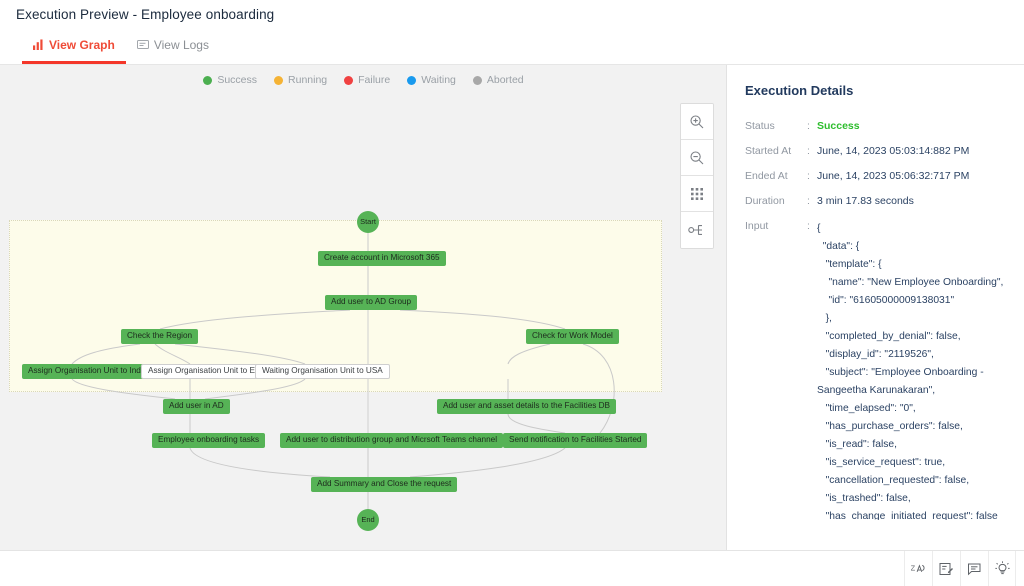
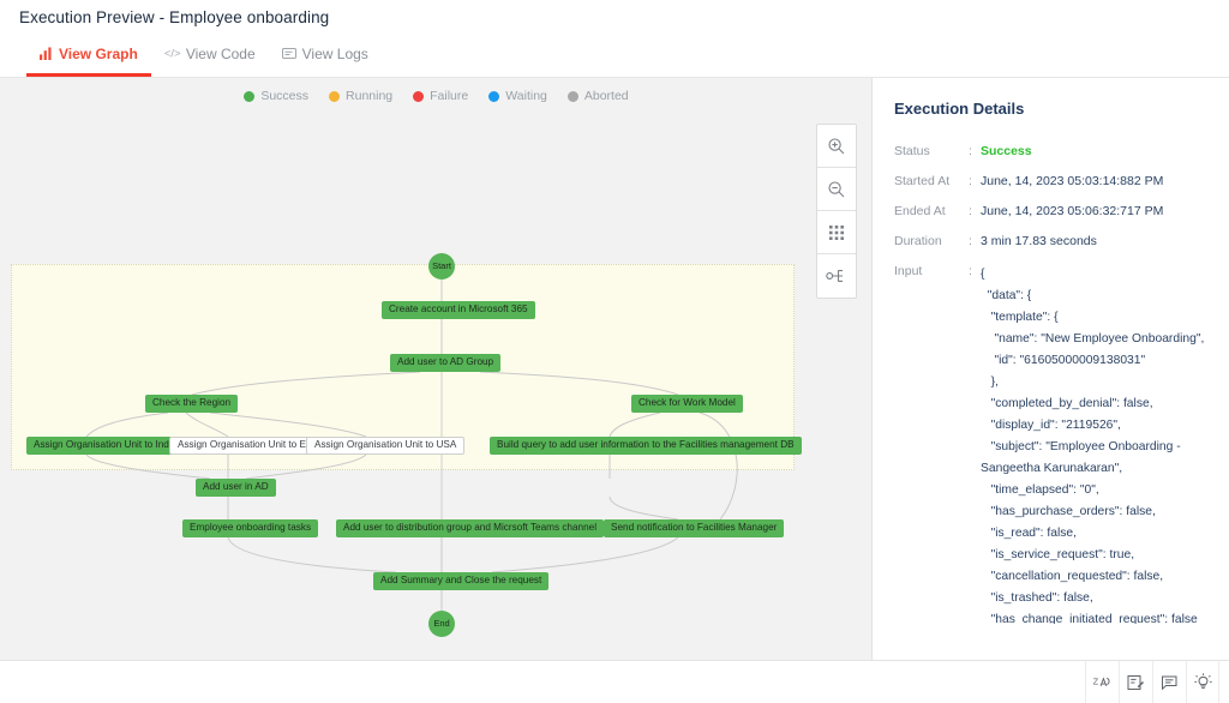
  Execution Preview - Employee onboarding
  View Graph
+ </>
+ View Code
  View Logs
  Success
  Running
  Failure
  Waiting
  Aborted
  Start
  Create account in Microsoft 365
  Add user to AD Group
  Check the Region
  Check for Work Model
  Assign Organisation Unit to Ind
  Assign Organisation Unit to E
- Waiting Organisation Unit to USA
+ Assign Organisation Unit to USA
+ Build query to add user information to the Facilities management DB
  Add user in AD
- Add user and asset details to the Facilities DB
  Employee onboarding tasks
  Add user to distribution group and Micrsoft Teams channel
- Send notification to Facilities Started
+ Send notification to Facilities Manager
  Add Summary and Close the request
  End
  Execution Details
  Status
  :
  Success
  Started At
  :
  June, 14, 2023 05:03:14:882 PM
  Ended At
  :
  June, 14, 2023 05:06:32:717 PM
  Duration
  :
  3 min 17.83 seconds
  Input
  :
  {
  "data": {
  "template": {
  "name": "New Employee Onboarding",
  "id": "61605000009138031"
  },
  "completed_by_denial": false,
  "display_id": "2119526",
  "subject": "Employee Onboarding - Sangeetha Karunakaran",
  "time_elapsed": "0",
  "has_purchase_orders": false,
  "is_read": false,
  "is_service_request": true,
  "cancellation_requested": false,
  "is_trashed": false,
  "has_change_initiated_request": false
  Z
